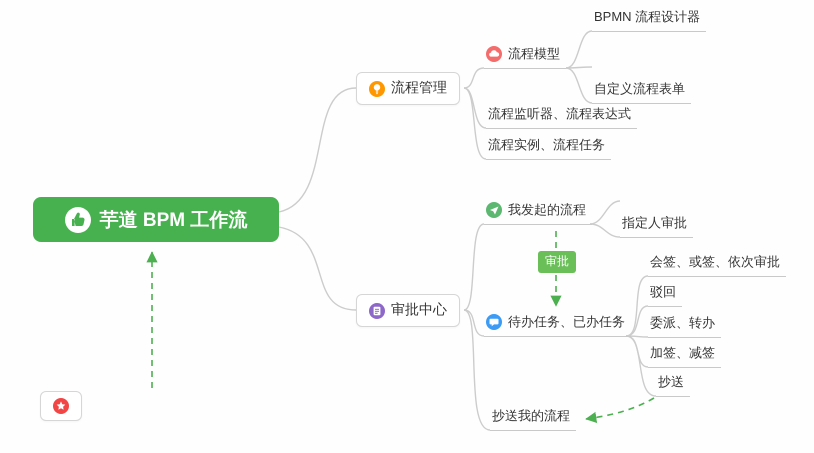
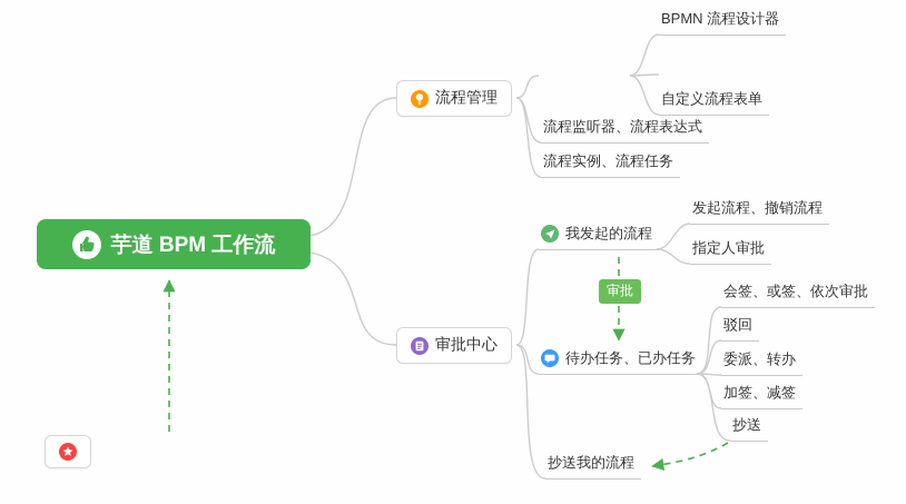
  芋道 BPM 工作流
  流程管理
- 流程模型
  BPMN 流程设计器
  自定义流程表单
  流程监听器、流程表达式
  流程实例、流程任务
  审批中心
  我发起的流程
+ 发起流程、撤销流程
  指定人审批
  审批
  待办任务、已办任务
  会签、或签、依次审批
  驳回
  委派、转办
  加签、减签
  抄送
  抄送我的流程
